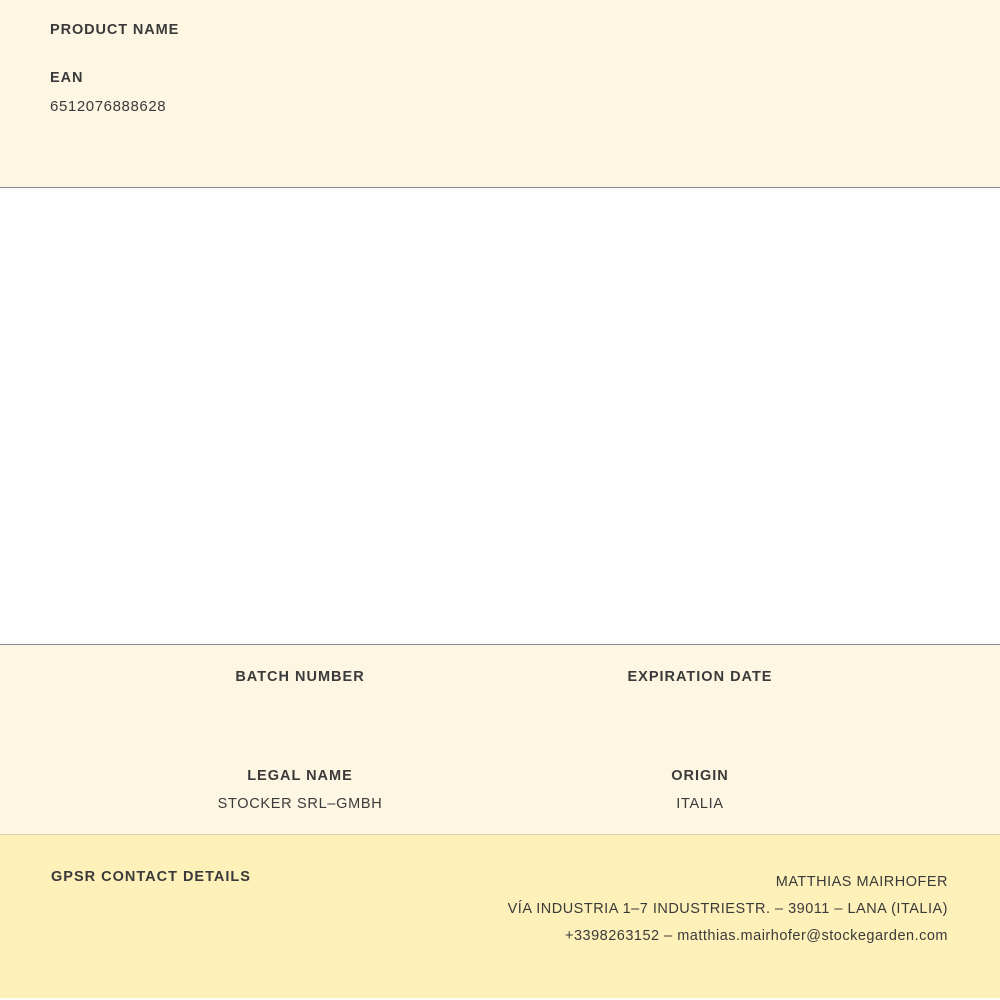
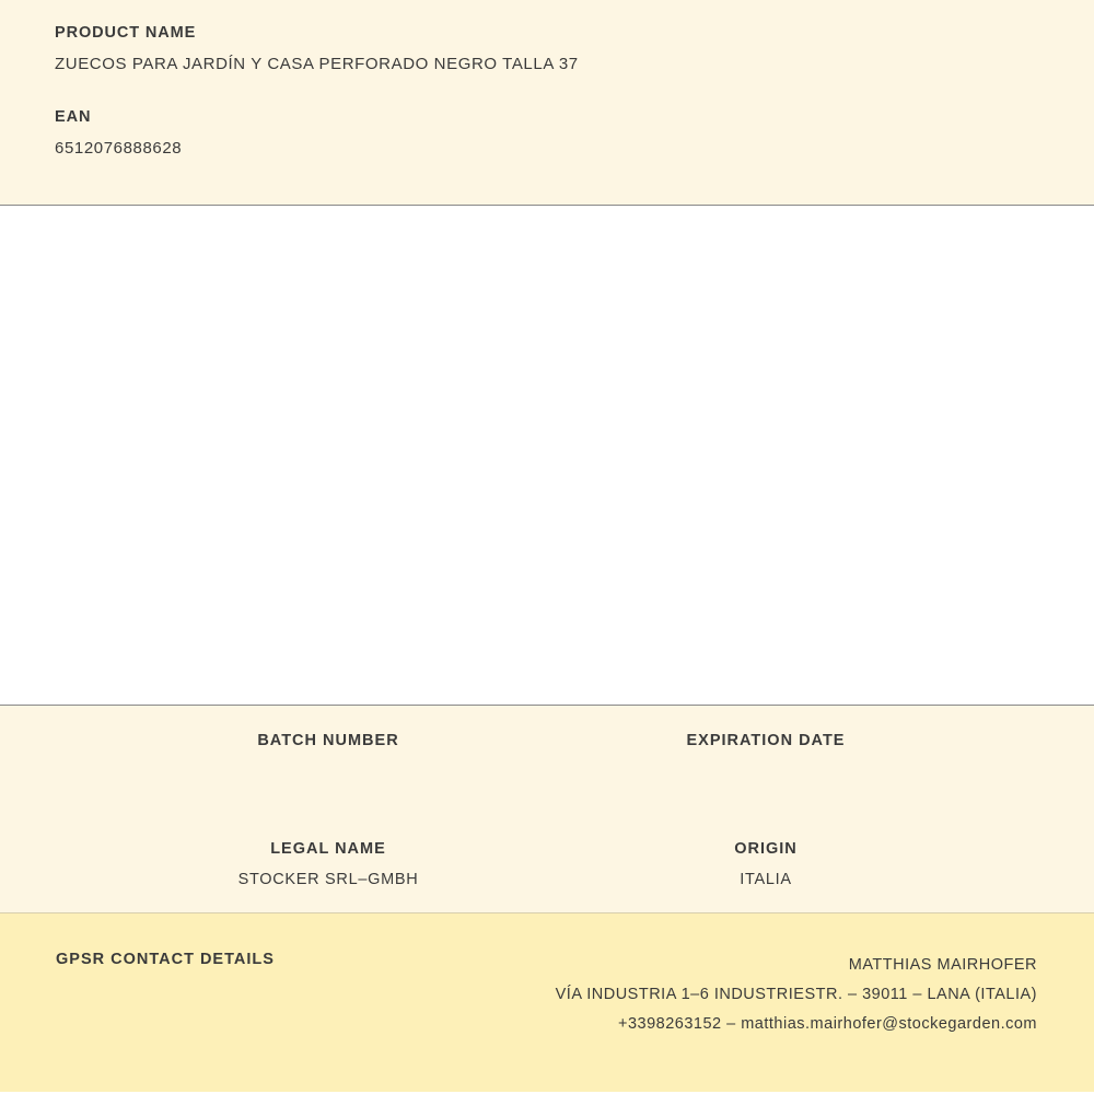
  PRODUCT NAME
+ ZUECOS PARA JARDÍN Y CASA PERFORADO NEGRO TALLA 37
  EAN
  6512076888628
  BATCH NUMBER
  EXPIRATION DATE
  LEGAL NAME
  STOCKER SRL–GMBH
  ORIGIN
  ITALIA
  GPSR CONTACT DETAILS
  MATTHIAS MAIRHOFER
- VÍA INDUSTRIA 1–7 INDUSTRIESTR. – 39011 – LANA (ITALIA)
+ VÍA INDUSTRIA 1–6 INDUSTRIESTR. – 39011 – LANA (ITALIA)
  +3398263152 – matthias.mairhofer@stockegarden.com
